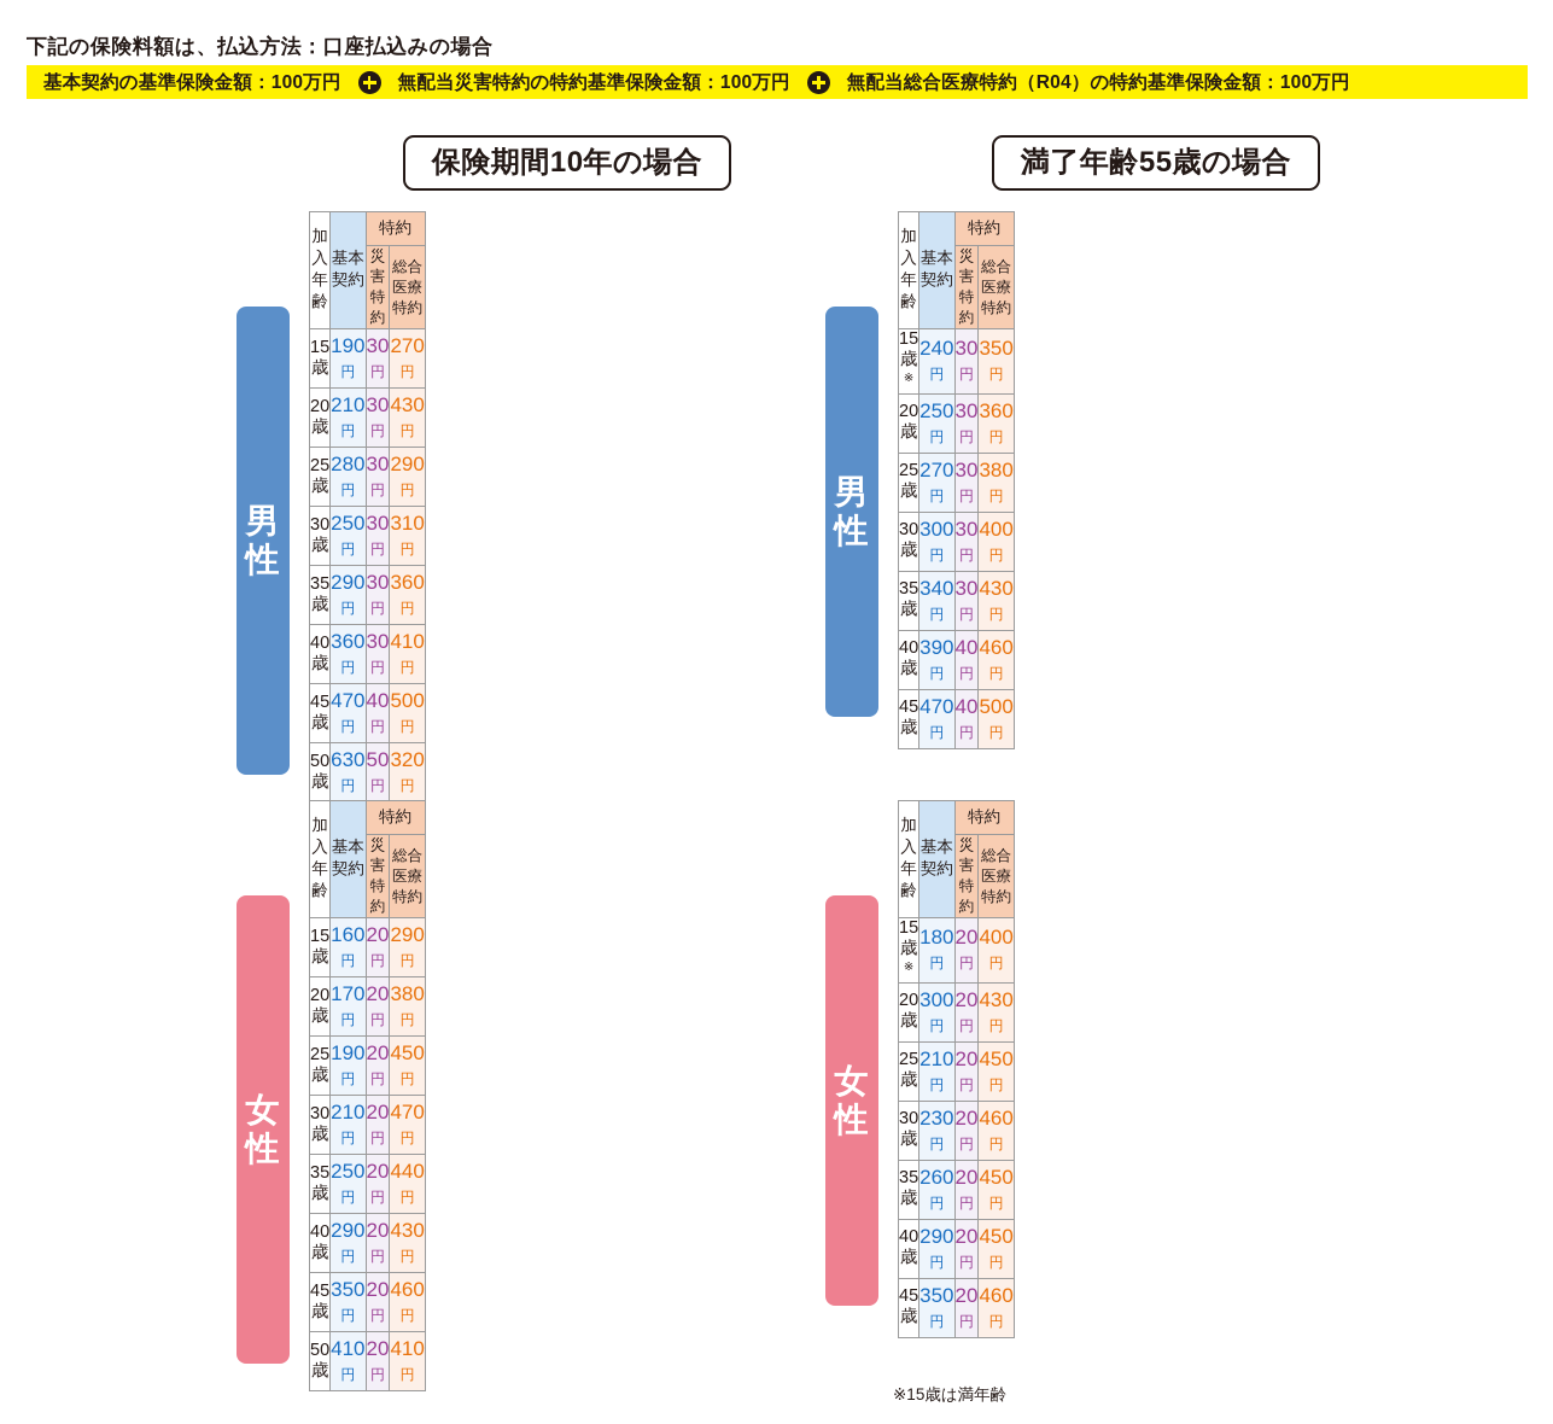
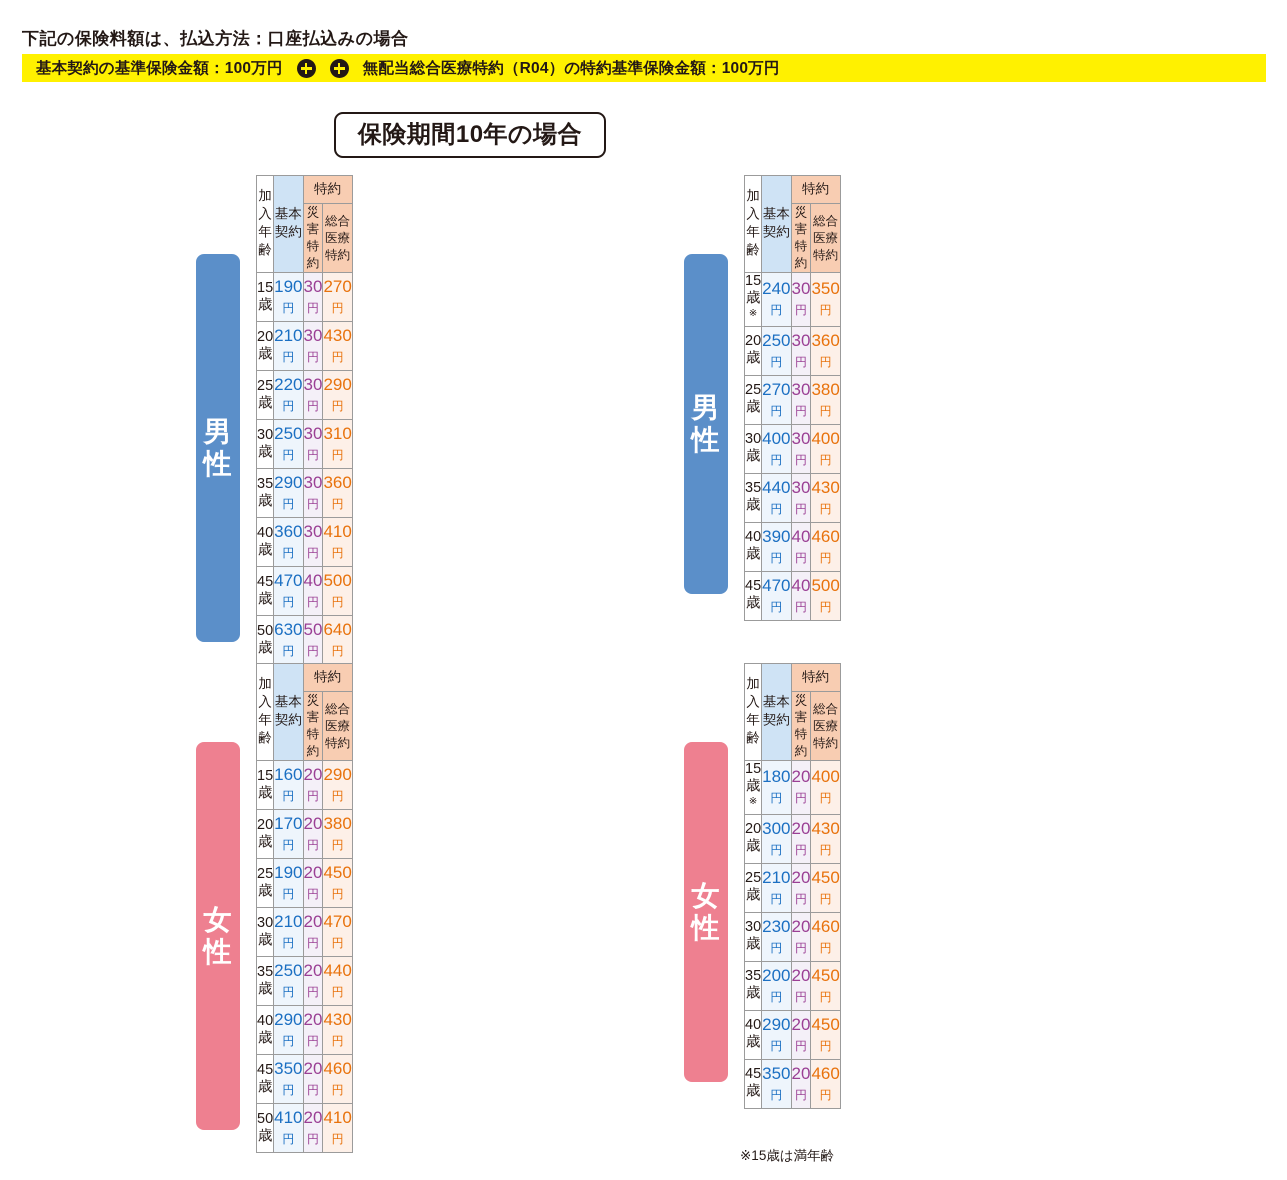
  下記の保険料額は、払込方法：口座払込みの場合
  基本契約の基準保険金額：100万円
- 無配当災害特約の特約基準保険金額：100万円
  無配当総合医療特約（R04）の特約基準保険金額：100万円
  保険期間10年の場合
- 満了年齢55歳の場合
  男
  性
  男
  性
  女
  性
  女
  性
  加入年齢	基本契約	特約
  災害特約	総合医療特約
  15歳	190円	30円	270円
  20歳	210円	30円	430円
- 25歳	280円	30円	290円
+ 25歳	220円	30円	290円
  30歳	250円	30円	310円
  35歳	290円	30円	360円
  40歳	360円	30円	410円
  45歳	470円	40円	500円
- 50歳	630円	50円	320円
+ 50歳	630円	50円	640円
  加入年齢	基本契約	特約
  災害特約	総合医療特約
  15歳※	240円	30円	350円
  20歳	250円	30円	360円
  25歳	270円	30円	380円
- 30歳	300円	30円	400円
+ 30歳	400円	30円	400円
- 35歳	340円	30円	430円
+ 35歳	440円	30円	430円
  40歳	390円	40円	460円
  45歳	470円	40円	500円
  加入年齢	基本契約	特約
  災害特約	総合医療特約
  15歳	160円	20円	290円
  20歳	170円	20円	380円
  25歳	190円	20円	450円
  30歳	210円	20円	470円
  35歳	250円	20円	440円
  40歳	290円	20円	430円
  45歳	350円	20円	460円
  50歳	410円	20円	410円
  加入年齢	基本契約	特約
  災害特約	総合医療特約
  15歳※	180円	20円	400円
  20歳	300円	20円	430円
  25歳	210円	20円	450円
  30歳	230円	20円	460円
- 35歳	260円	20円	450円
+ 35歳	200円	20円	450円
  40歳	290円	20円	450円
  45歳	350円	20円	460円
  ※15歳は満年齢
